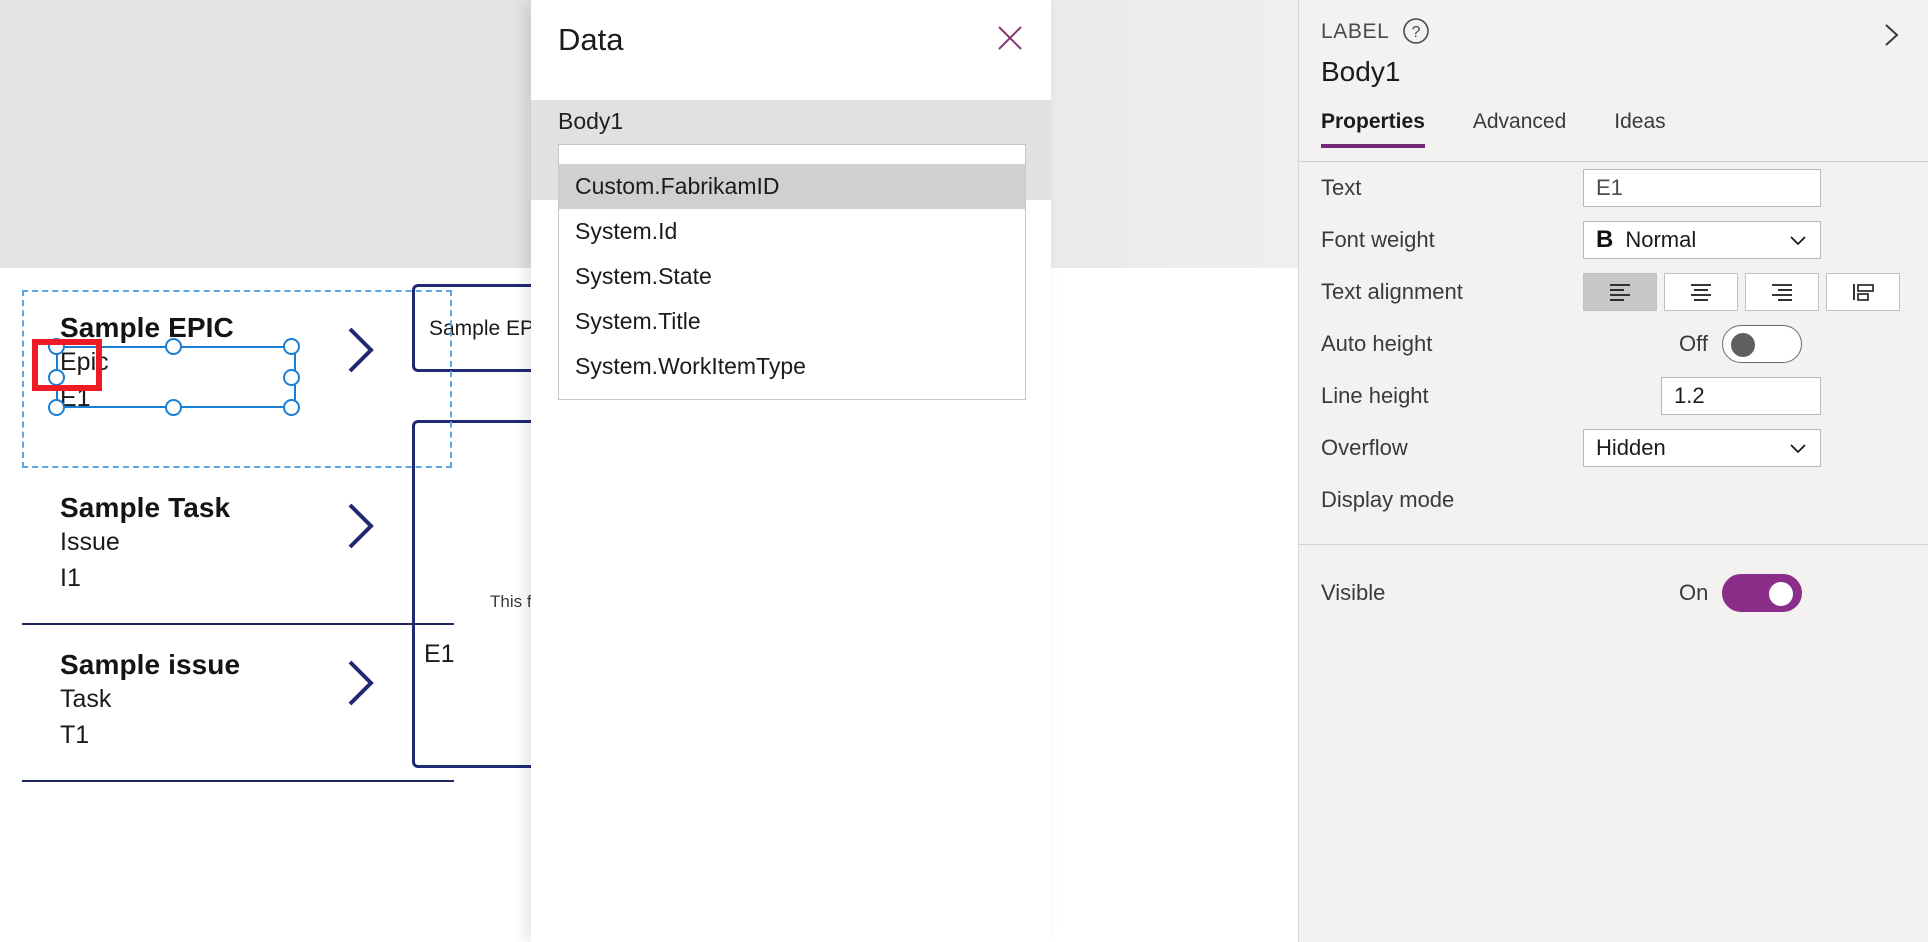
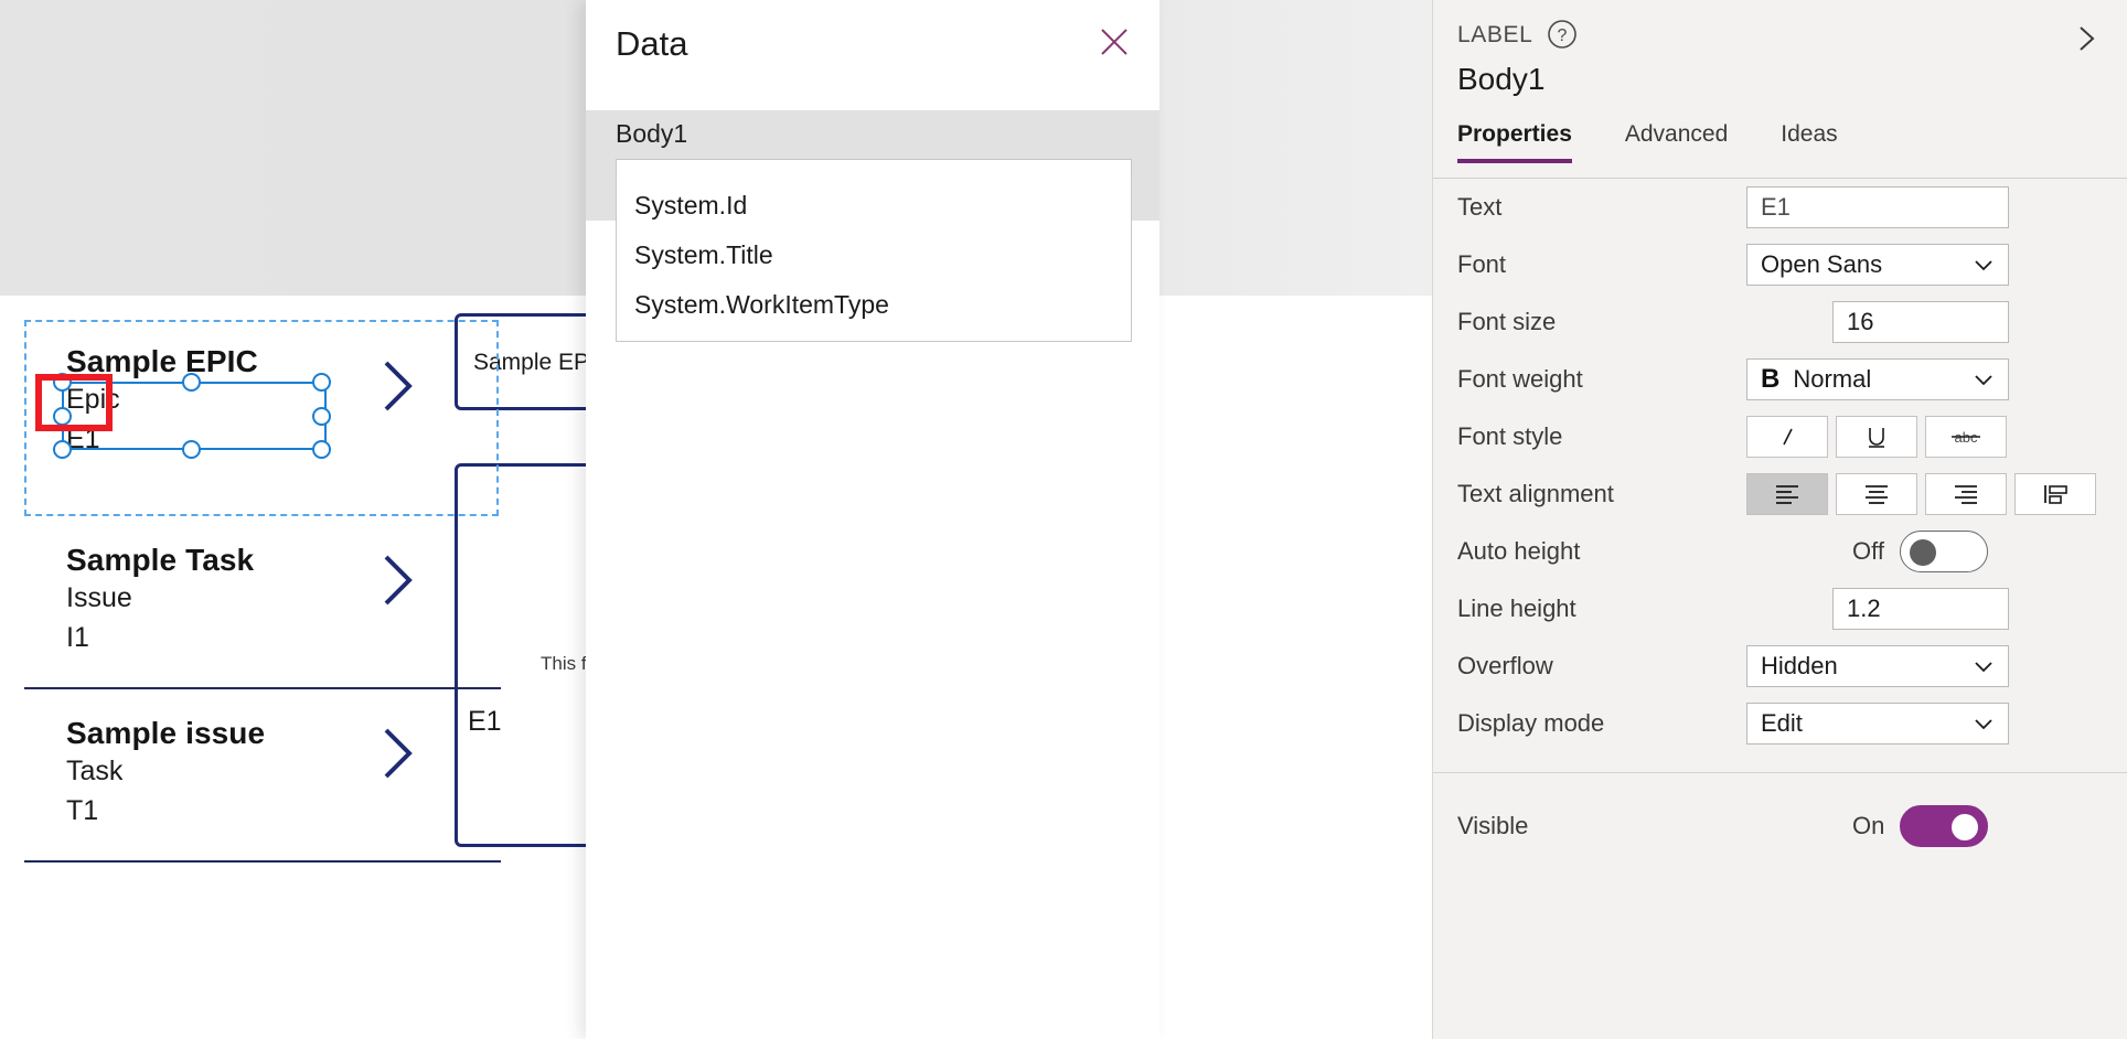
  Sample EP
  This f
  E1
  Sample EPIC
  Epic
  E1
  Sample Task
  Issue
  I1
  Sample issue
  Task
  T1
  Data
  Body1
- Custom.FabrikamID
  System.Id
- System.State
  System.Title
  System.WorkItemType
  LABEL
  ?
  Body1
  Properties
  Advanced
  Ideas
  Text
  E1
+ Font
+ Open Sans
+ Font size
+ 16
  Font weight
  B
  Normal
+ Font style
  Text alignment
  Auto height
  Off
  Line height
  1.2
  Overflow
  Hidden
  Display mode
+ Edit
  Visible
  On
